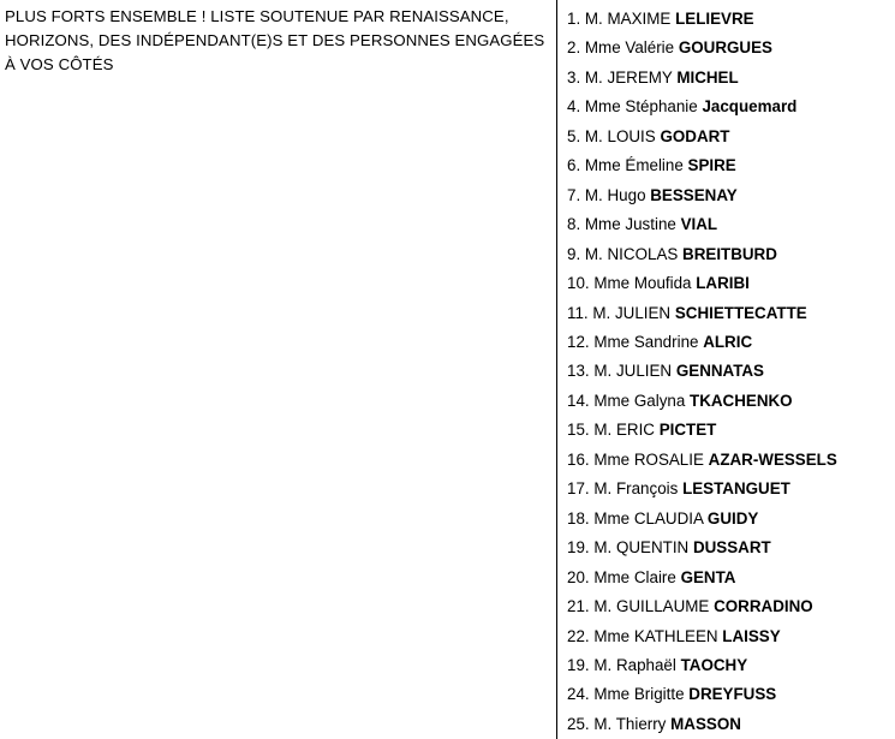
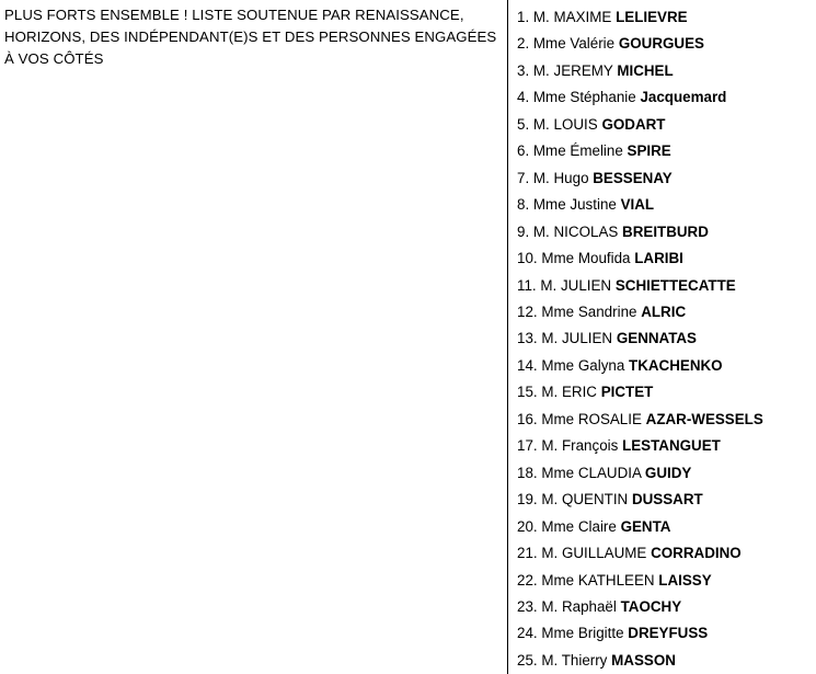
- PLUS FORTS ENSEMBLE ! LISTE SOUTENUE PAR RENAISSANCE, HORIZONS, DES INDÉPENDANT(E)S ET DES PERSONNES ENGAGÉES À VOS CÔTÉS	1. M. MAXIME LELIEVRE2. Mme Valérie GOURGUES3. M. JEREMY MICHEL4. Mme Stéphanie Jacquemard5. M. LOUIS GODART6. Mme Émeline SPIRE7. M. Hugo BESSENAY8. Mme Justine VIAL9. M. NICOLAS BREITBURD10. Mme Moufida LARIBI11. M. JULIEN SCHIETTECATTE12. Mme Sandrine ALRIC13. M. JULIEN GENNATAS14. Mme Galyna TKACHENKO15. M. ERIC PICTET16. Mme ROSALIE AZAR-WESSELS17. M. François LESTANGUET18. Mme CLAUDIA GUIDY19. M. QUENTIN DUSSART20. Mme Claire GENTA21. M. GUILLAUME CORRADINO22. Mme KATHLEEN LAISSY19. M. Raphaël TAOCHY24. Mme Brigitte DREYFUSS25. M. Thierry MASSON
+ PLUS FORTS ENSEMBLE ! LISTE SOUTENUE PAR RENAISSANCE, HORIZONS, DES INDÉPENDANT(E)S ET DES PERSONNES ENGAGÉES À VOS CÔTÉS	1. M. MAXIME LELIEVRE2. Mme Valérie GOURGUES3. M. JEREMY MICHEL4. Mme Stéphanie Jacquemard5. M. LOUIS GODART6. Mme Émeline SPIRE7. M. Hugo BESSENAY8. Mme Justine VIAL9. M. NICOLAS BREITBURD10. Mme Moufida LARIBI11. M. JULIEN SCHIETTECATTE12. Mme Sandrine ALRIC13. M. JULIEN GENNATAS14. Mme Galyna TKACHENKO15. M. ERIC PICTET16. Mme ROSALIE AZAR-WESSELS17. M. François LESTANGUET18. Mme CLAUDIA GUIDY19. M. QUENTIN DUSSART20. Mme Claire GENTA21. M. GUILLAUME CORRADINO22. Mme KATHLEEN LAISSY23. M. Raphaël TAOCHY24. Mme Brigitte DREYFUSS25. M. Thierry MASSON
